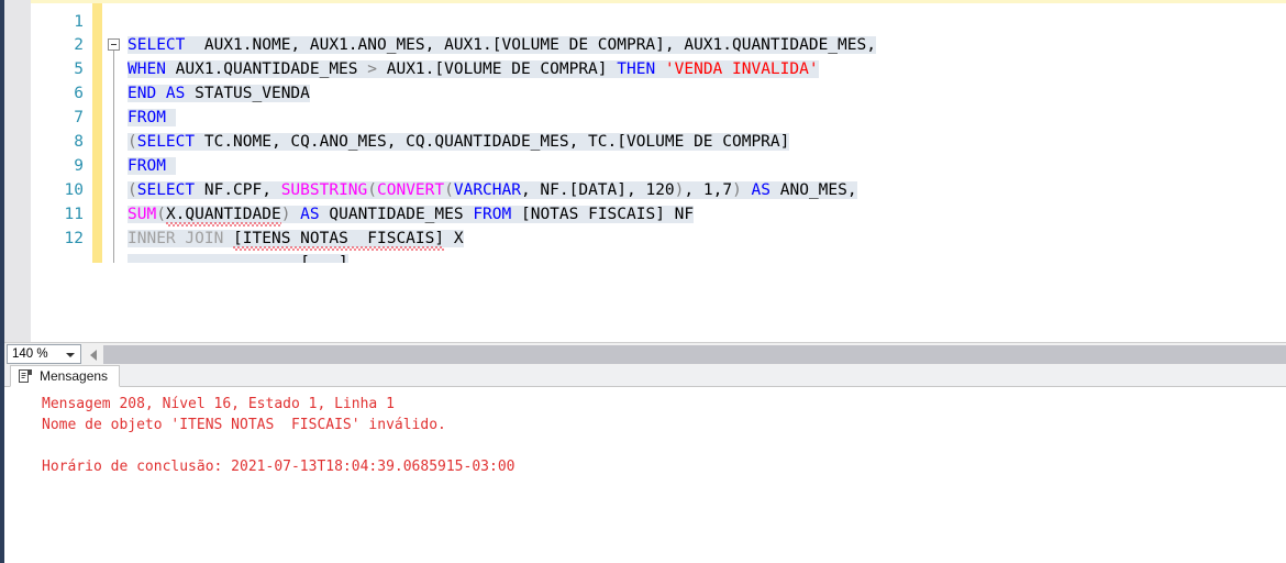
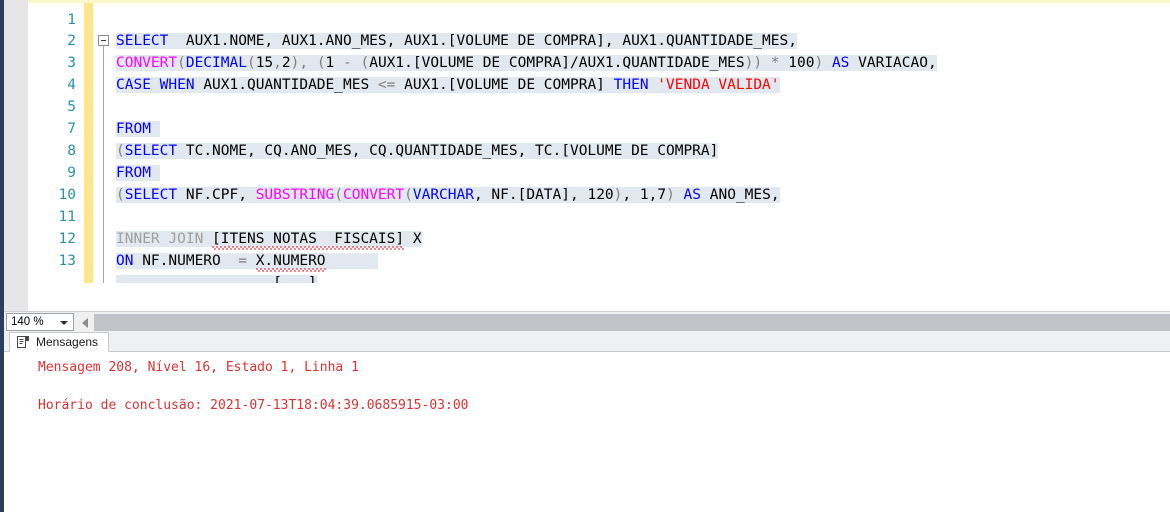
  1
  2
  SELECT AUX1.NOME, AUX1.ANO_MES, AUX1.[VOLUME DE COMPRA], AUX1.QUANTIDADE_MES,
+ 3
+ CONVERT(DECIMAL(15,2), (1 - (AUX1.[VOLUME DE COMPRA]/AUX1.QUANTIDADE_MES)) * 100) AS VARIACAO,
+ 4
+ CASE WHEN AUX1.QUANTIDADE_MES <= AUX1.[VOLUME DE COMPRA] THEN 'VENDA VALIDA'
  5
- WHEN AUX1.QUANTIDADE_MES > AUX1.[VOLUME DE COMPRA] THEN 'VENDA INVALIDA'
- 6
- END AS STATUS_VENDA
  7
  FROM
  8
  (SELECT TC.NOME, CQ.ANO_MES, CQ.QUANTIDADE_MES, TC.[VOLUME DE COMPRA]
  9
  FROM
  10
  (SELECT NF.CPF, SUBSTRING(CONVERT(VARCHAR, NF.[DATA], 120), 1,7) AS ANO_MES,
  11
- SUM(X.QUANTIDADE) AS QUANTIDADE_MES FROM [NOTAS FISCAIS] NF
  12
  INNER JOIN [ITENS NOTAS FISCAIS] X
+ 13
+ ON NF.NUMERO = X.NUMERO
  140 %
  Mensagens
  Mensagem 208, Nível 16, Estado 1, Linha 1
- Nome de objeto 'ITENS NOTAS FISCAIS' inválido.
  Horário de conclusão: 2021-07-13T18:04:39.0685915-03:00
